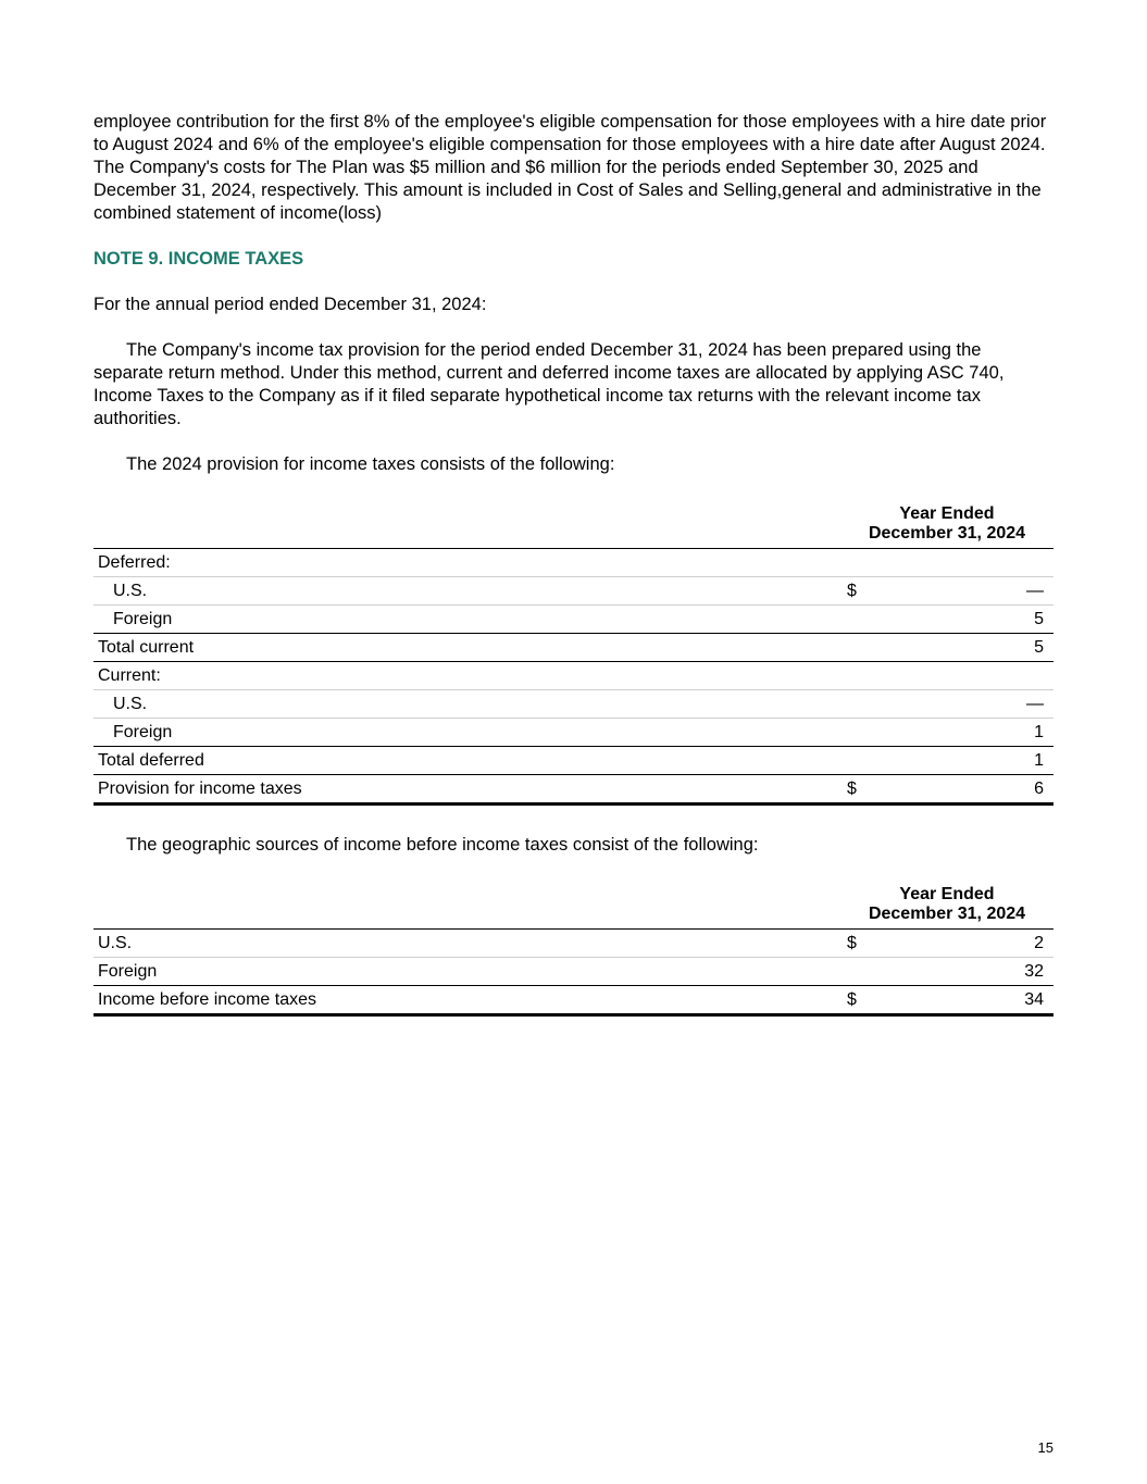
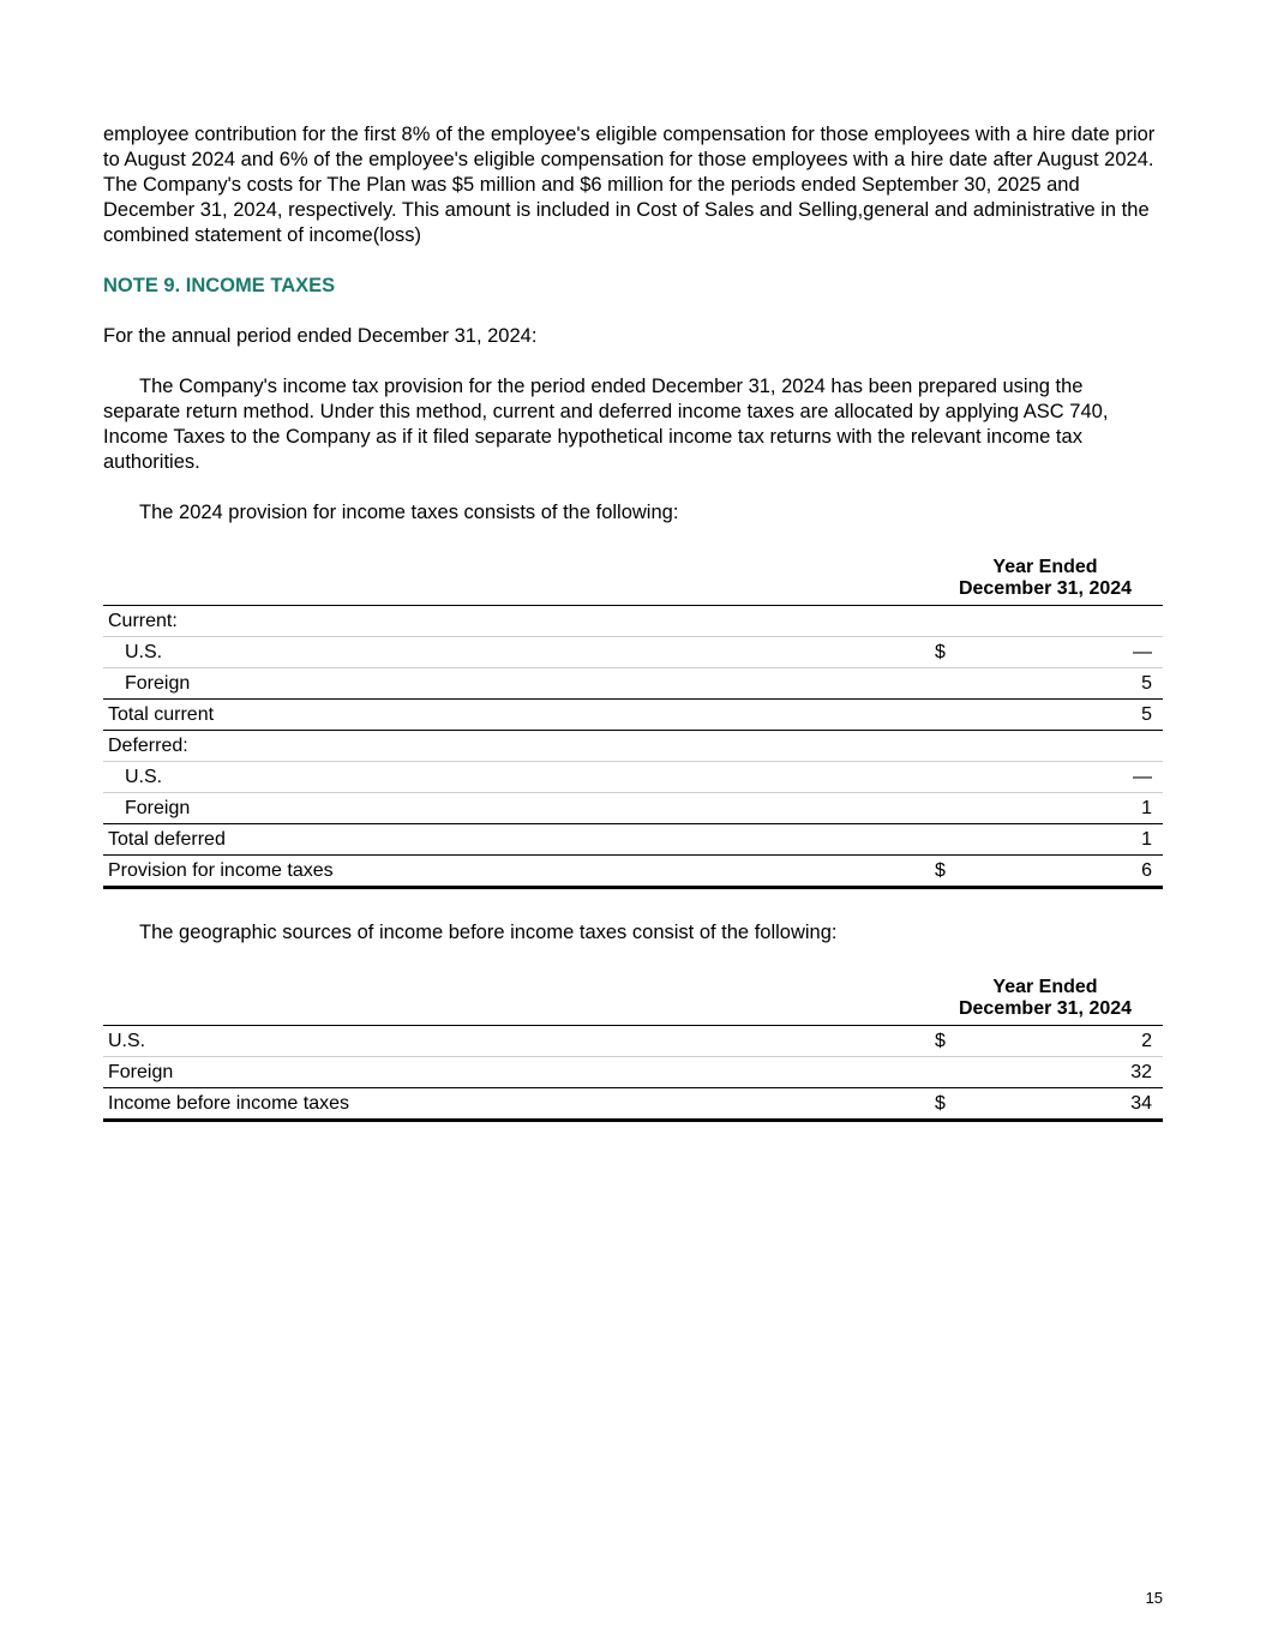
  employee contribution for the first 8% of the employee's eligible compensation for those employees with a hire date prior to August 2024 and 6% of the employee's eligible compensation for those employees with a hire date after August 2024. The Company's costs for The Plan was $5 million and $6 million for the periods ended September 30, 2025 and December 31, 2024, respectively. This amount is included in Cost of Sales and Selling,general and administrative in the combined statement of income(loss)
  NOTE 9. INCOME TAXES
  For the annual period ended December 31, 2024:
  The Company's income tax provision for the period ended December 31, 2024 has been prepared using the separate return method. Under this method, current and deferred income taxes are allocated by applying ASC 740, Income Taxes to the Company as if it filed separate hypothetical income tax returns with the relevant income tax authorities.
  The 2024 provision for income taxes consists of the following:
  Year Ended
  December 31, 2024
- Deferred:
+ Current:
  U.S.
  $
  —
  Foreign
  5
  Total current
  5
- Current:
+ Deferred:
  U.S.
  —
  Foreign
  1
  Total deferred
  1
  Provision for income taxes
  $
  6
  The geographic sources of income before income taxes consist of the following:
  Year Ended
  December 31, 2024
  U.S.
  $
  2
  Foreign
  32
  Income before income taxes
  $
  34
  15
